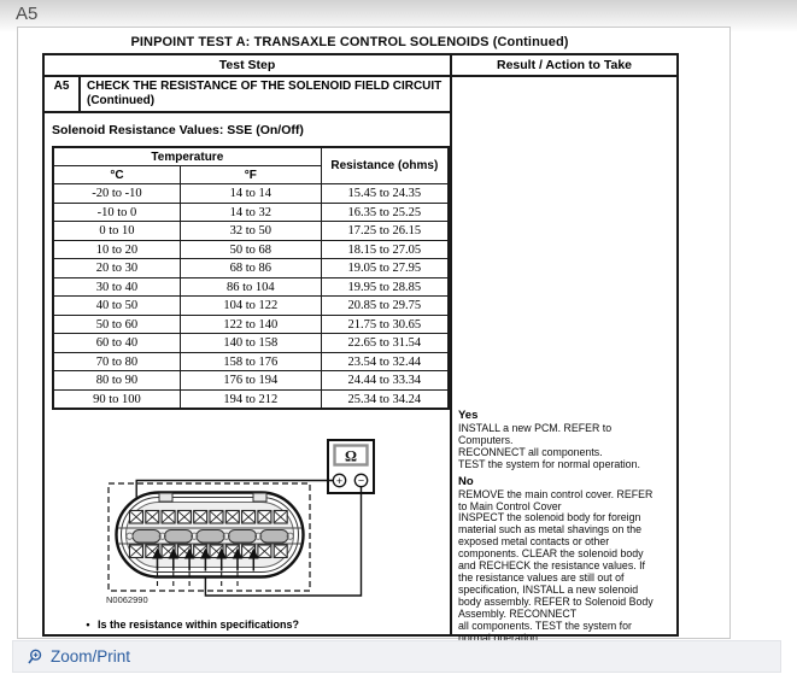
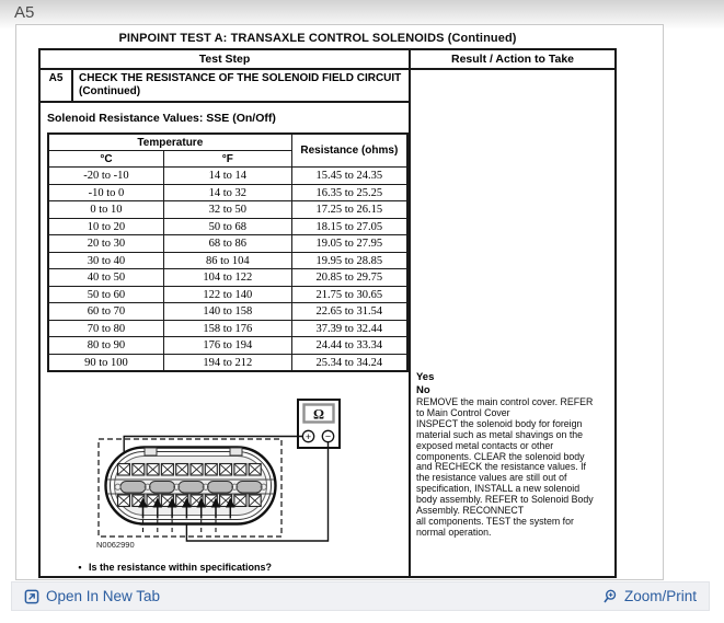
  A5
  PINPOINT TEST A: TRANSAXLE CONTROL SOLENOIDS (Continued)
  Test Step
  Result / Action to Take
  A5
  CHECK THE RESISTANCE OF THE SOLENOID FIELD CIRCUIT
  (Continued)
  Solenoid Resistance Values: SSE (On/Off)
  Temperature	Resistance (ohms)
  °C	°F
  -20 to -10	14 to 14	15.45 to 24.35
  -10 to 0	14 to 32	16.35 to 25.25
  0 to 10	32 to 50	17.25 to 26.15
  10 to 20	50 to 68	18.15 to 27.05
  20 to 30	68 to 86	19.05 to 27.95
  30 to 40	86 to 104	19.95 to 28.85
  40 to 50	104 to 122	20.85 to 29.75
  50 to 60	122 to 140	21.75 to 30.65
- 60 to 40	140 to 158	22.65 to 31.54
+ 60 to 70	140 to 158	22.65 to 31.54
- 70 to 80	158 to 176	23.54 to 32.44
+ 70 to 80	158 to 176	37.39 to 32.44
  80 to 90	176 to 194	24.44 to 33.34
  90 to 100	194 to 212	25.34 to 34.24
  Ω
  +
  −
  N0062990
  • Is the resistance within specifications?
  Yes
- INSTALL a new PCM. REFER to
- Computers.
- RECONNECT all components.
- TEST the system for normal operation.
  No
  REMOVE the main control cover. REFER
  to Main Control Cover
  INSPECT the solenoid body for foreign
  material such as metal shavings on the
  exposed metal contacts or other
  components. CLEAR the solenoid body
  and RECHECK the resistance values. If
  the resistance values are still out of
  specification, INSTALL a new solenoid
  body assembly. REFER to Solenoid Body
  Assembly. RECONNECT
  all components. TEST the system for
  normal operation.
+ Open In New Tab
  Zoom/Print
